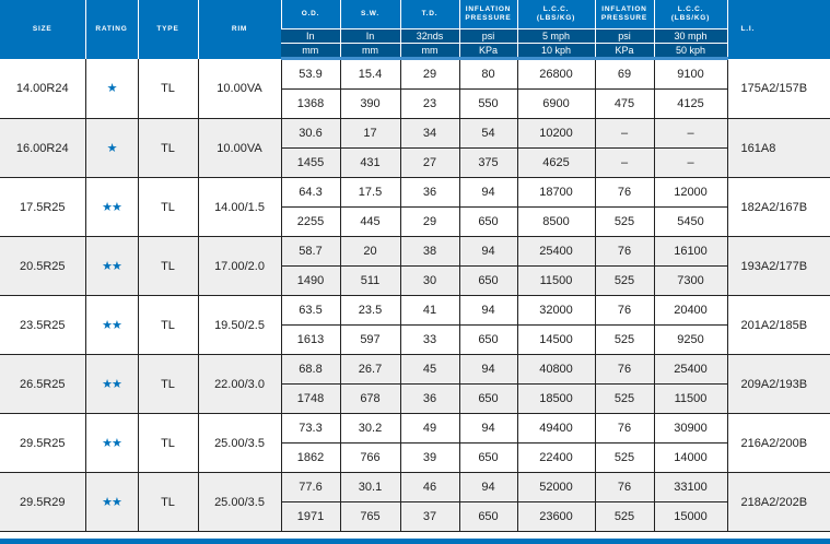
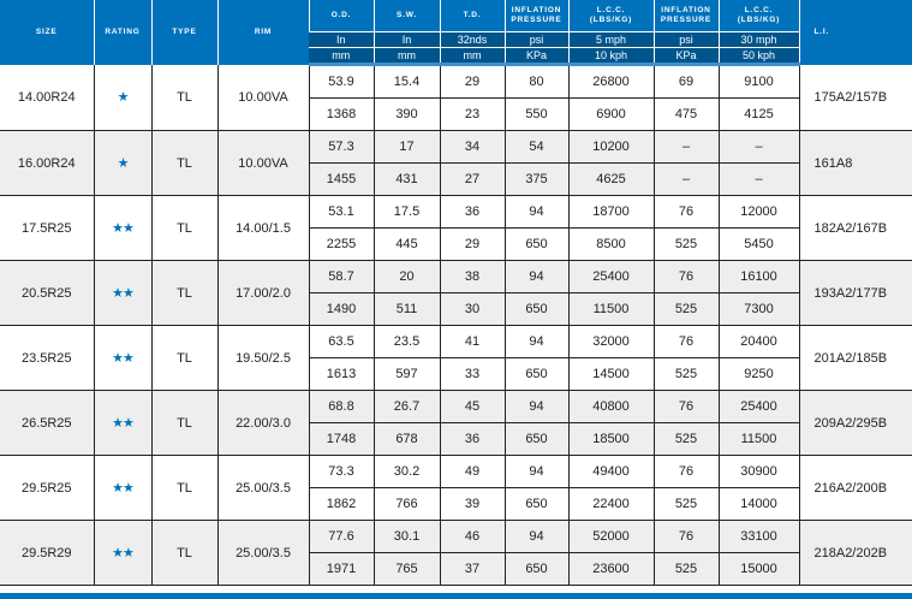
  In	In	32nds	psi	5 mph	psi	30 mph
  mm	mm	mm	KPa	10 kph	KPa	50 kph
  14.00R24	★	TL	10.00VA	53.9	15.4	29	80	26800	69	9100	175A2/157B
  1368	390	23	550	6900	475	4125
- 16.00R24	★	TL	10.00VA	30.6	17	34	54	10200	–	–	161A8
+ 16.00R24	★	TL	10.00VA	57.3	17	34	54	10200	–	–	161A8
  1455	431	27	375	4625	–	–
- 17.5R25	★★	TL	14.00/1.5	64.3	17.5	36	94	18700	76	12000	182A2/167B
+ 17.5R25	★★	TL	14.00/1.5	53.1	17.5	36	94	18700	76	12000	182A2/167B
  2255	445	29	650	8500	525	5450
  20.5R25	★★	TL	17.00/2.0	58.7	20	38	94	25400	76	16100	193A2/177B
  1490	511	30	650	11500	525	7300
  23.5R25	★★	TL	19.50/2.5	63.5	23.5	41	94	32000	76	20400	201A2/185B
  1613	597	33	650	14500	525	9250
- 26.5R25	★★	TL	22.00/3.0	68.8	26.7	45	94	40800	76	25400	209A2/193B
+ 26.5R25	★★	TL	22.00/3.0	68.8	26.7	45	94	40800	76	25400	209A2/295B
  1748	678	36	650	18500	525	11500
  29.5R25	★★	TL	25.00/3.5	73.3	30.2	49	94	49400	76	30900	216A2/200B
  1862	766	39	650	22400	525	14000
  29.5R29	★★	TL	25.00/3.5	77.6	30.1	46	94	52000	76	33100	218A2/202B
  1971	765	37	650	23600	525	15000
